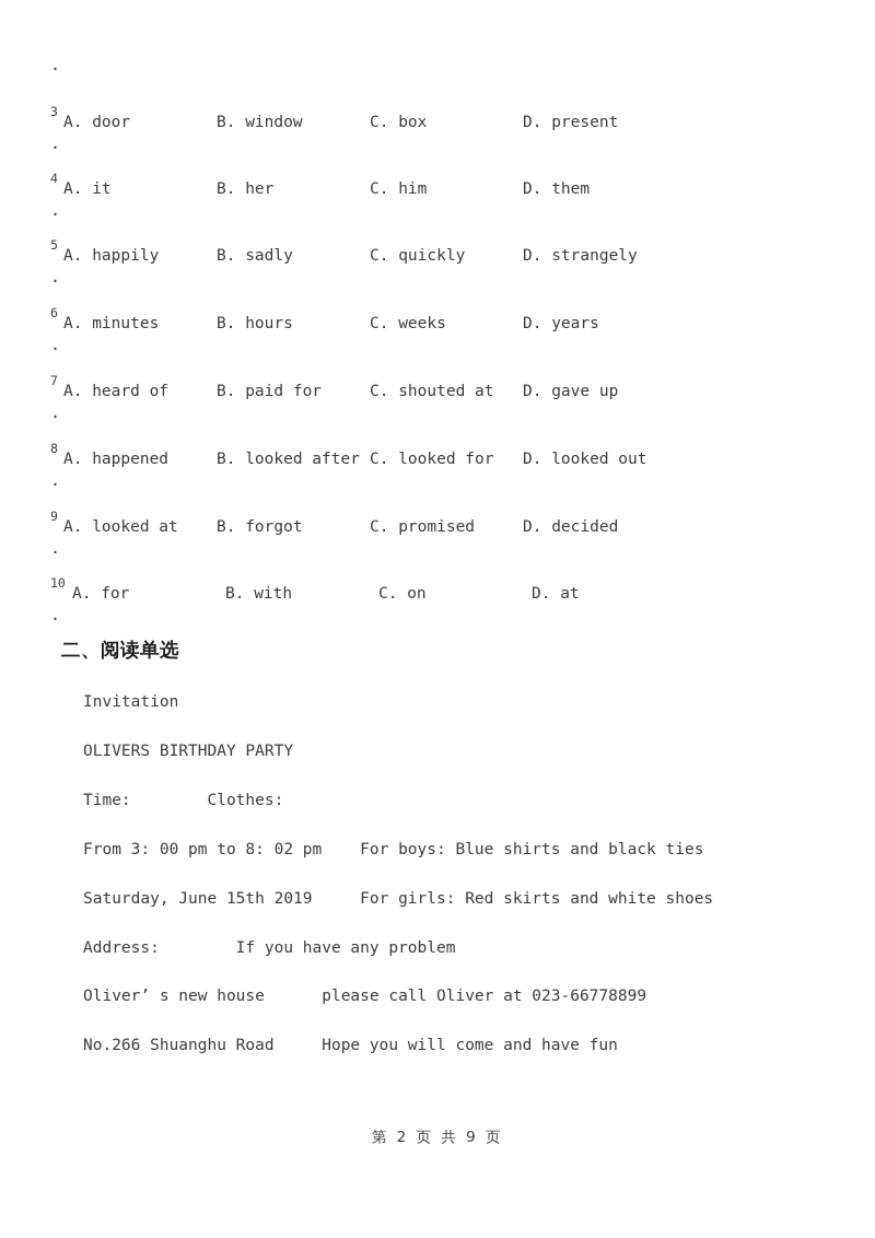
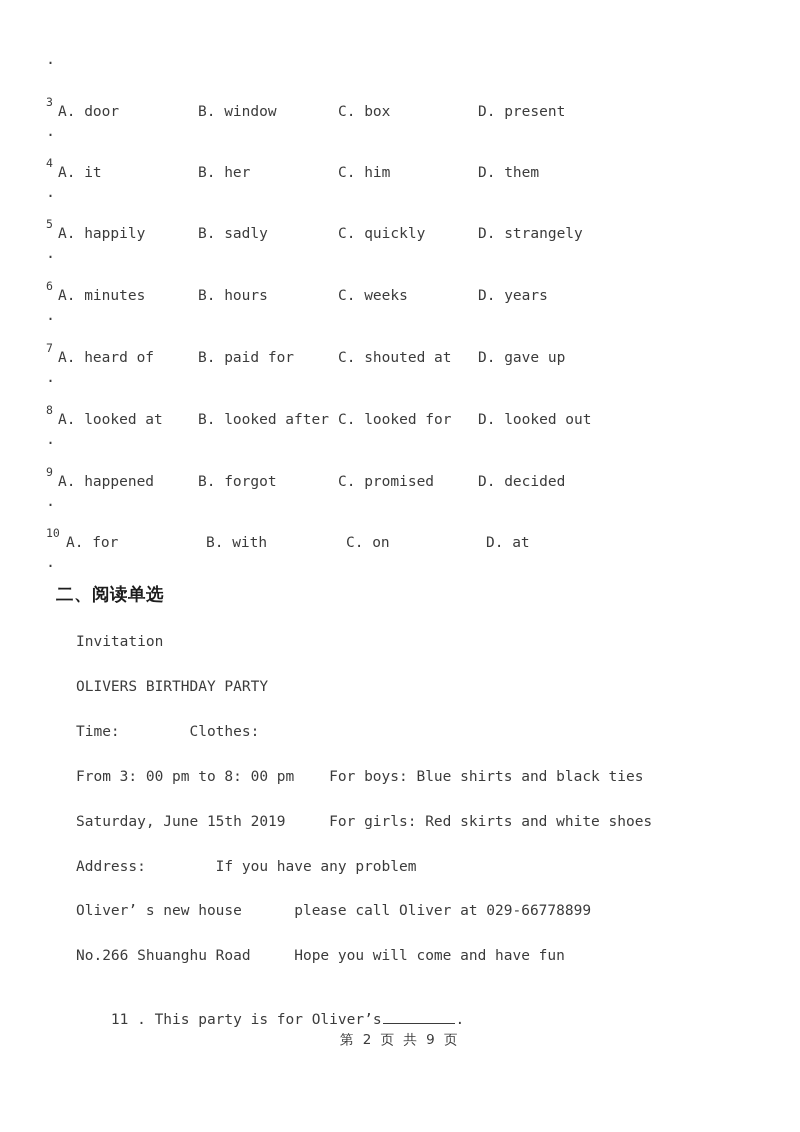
  .
  3
  .
  A. door
  B. window
  C. box
  D. present
  4
  .
  A. it
  B. her
  C. him
  D. them
  5
  .
  A. happily
  B. sadly
  C. quickly
  D. strangely
  6
  .
  A. minutes
  B. hours
  C. weeks
  D. years
  7
  .
  A. heard of
  B. paid for
  C. shouted at
  D. gave up
  8
  .
- A. happened
+ A. looked at
  B. looked after
  C. looked for
  D. looked out
  9
  .
- A. looked at
+ A. happened
  B. forgot
  C. promised
  D. decided
  10
  .
  A. for
  B. with
  C. on
  D. at
  二、阅读单选
  Invitation
  OLIVERS BIRTHDAY PARTY
  Time: Clothes:
- From 3: 00 pm to 8: 02 pm For boys: Blue shirts and black ties
+ From 3: 00 pm to 8: 00 pm For boys: Blue shirts and black ties
  Saturday, June 15th 2019 For girls: Red skirts and white shoes
  Address: If you have any problem
- Oliver’ s new house please call Oliver at 023-66778899
+ Oliver’ s new house please call Oliver at 029-66778899
  No.266 Shuanghu Road Hope you will come and have fun
+ 11 . This party is for Oliver’s .
  第 2 页 共 9 页
